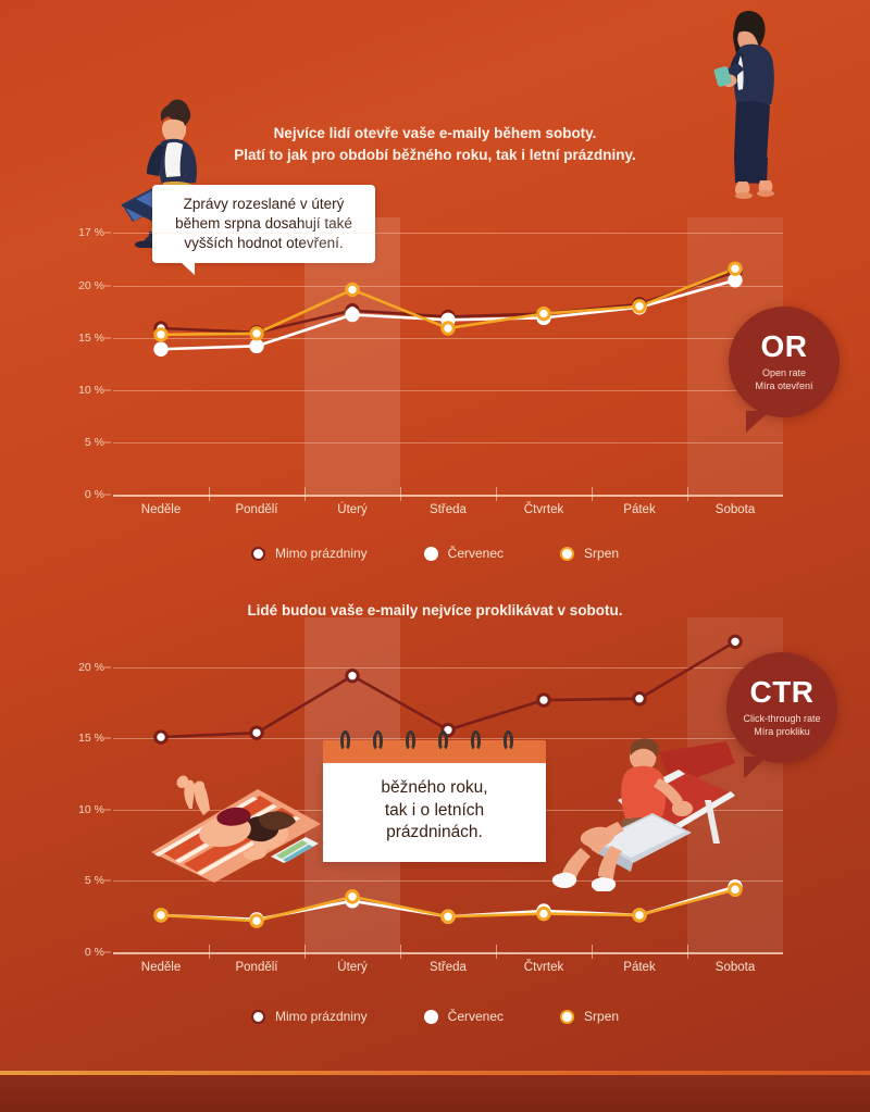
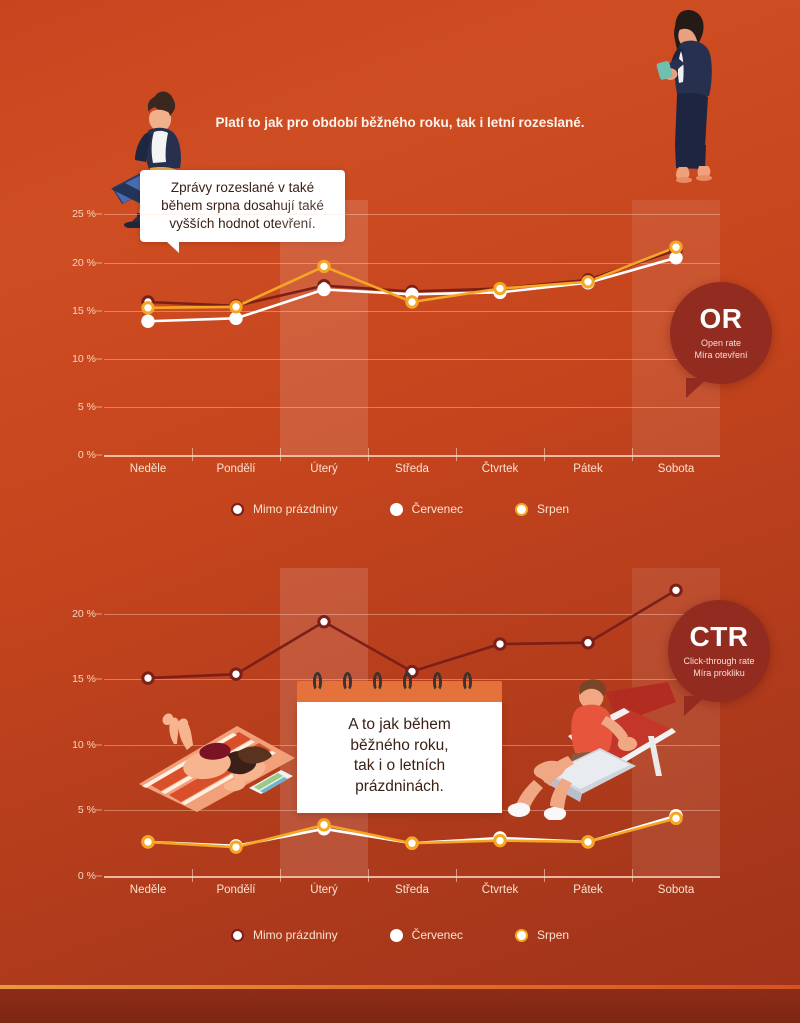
- Nejvíce lidí otevře vaše e-maily během soboty.
- Platí to jak pro období běžného roku, tak i letní prázdniny.
+ Platí to jak pro období běžného roku, tak i letní rozeslané.
- Zprávy rozeslané v úterý během srpna dosahují také vyšších hodnot otevření.
+ Zprávy rozeslané v také během srpna dosahují také vyšších hodnot otevření.
  0 %
  5 %
  10 %
  15 %
  20 %
- 17 %
+ 25 %
  Neděle
  Pondělí
  Úterý
  Středa
  Čtvrtek
  Pátek
  Sobota
  OR
  Open rate
  Míra otevření
  Mimo prázdniny
  Červenec
  Srpen
- Lidé budou vaše e-maily nejvíce proklikávat v sobotu.
  0 %
  5 %
  10 %
  15 %
  20 %
  Neděle
  Pondělí
  Úterý
  Středa
  Čtvrtek
  Pátek
  Sobota
+ A to jak během
  běžného roku,
  tak i o letních
  prázdninách.
  CTR
  Click-through rate
  Míra prokliku
  Mimo prázdniny
  Červenec
  Srpen
